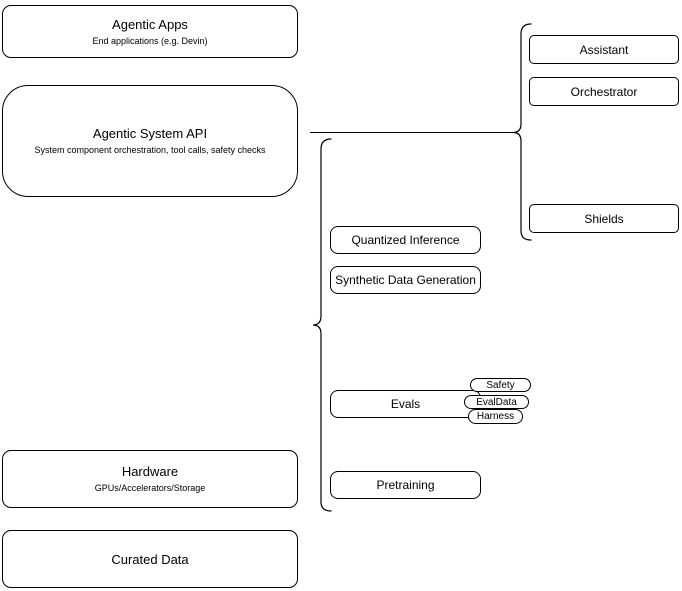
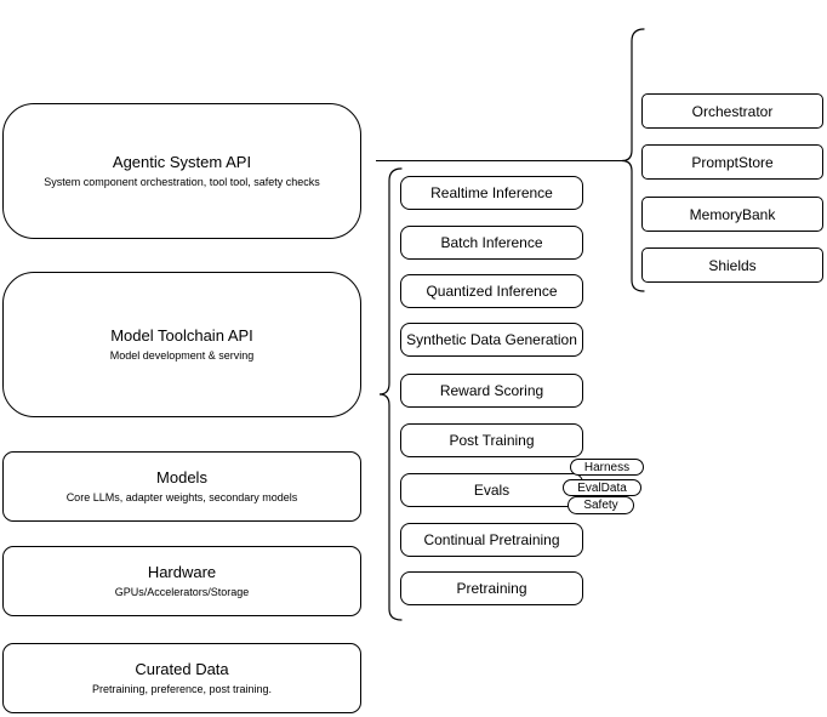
- Agentic Apps
- End applications (e.g. Devin)
  Agentic System API
- System component orchestration, tool calls, safety checks
+ System component orchestration, tool tool, safety checks
+ Model Toolchain API
+ Model development & serving
+ Models
+ Core LLMs, adapter weights, secondary models
  Hardware
  GPUs/Accelerators/Storage
  Curated Data
+ Pretraining, preference, post training.
+ Realtime Inference
+ Batch Inference
  Quantized Inference
  Synthetic Data Generation
+ Reward Scoring
+ Post Training
  Evals
+ Continual Pretraining
  Pretraining
- Safety
+ Harness
  EvalData
- Harness
+ Safety
- Assistant
  Orchestrator
+ PromptStore
+ MemoryBank
  Shields
